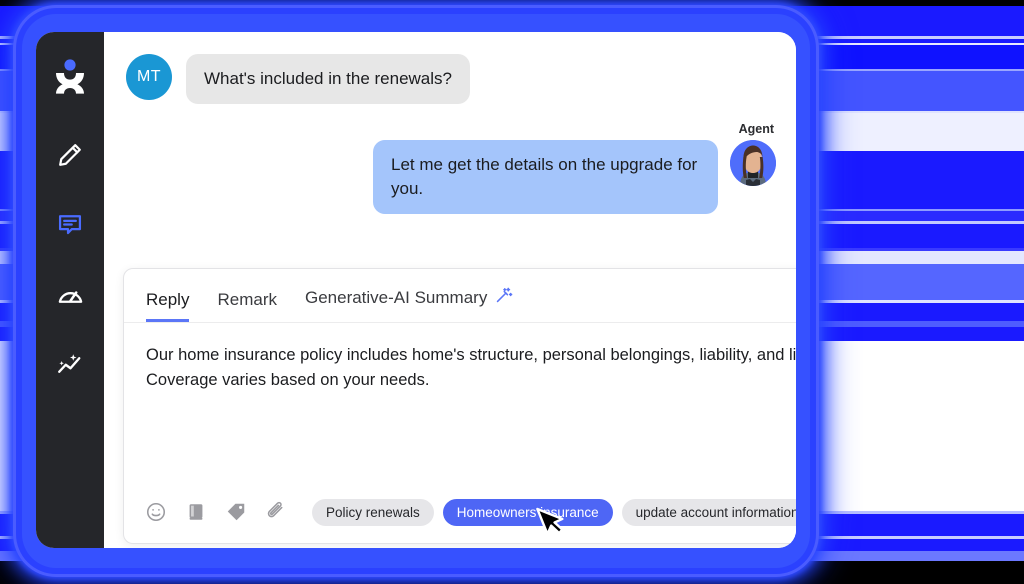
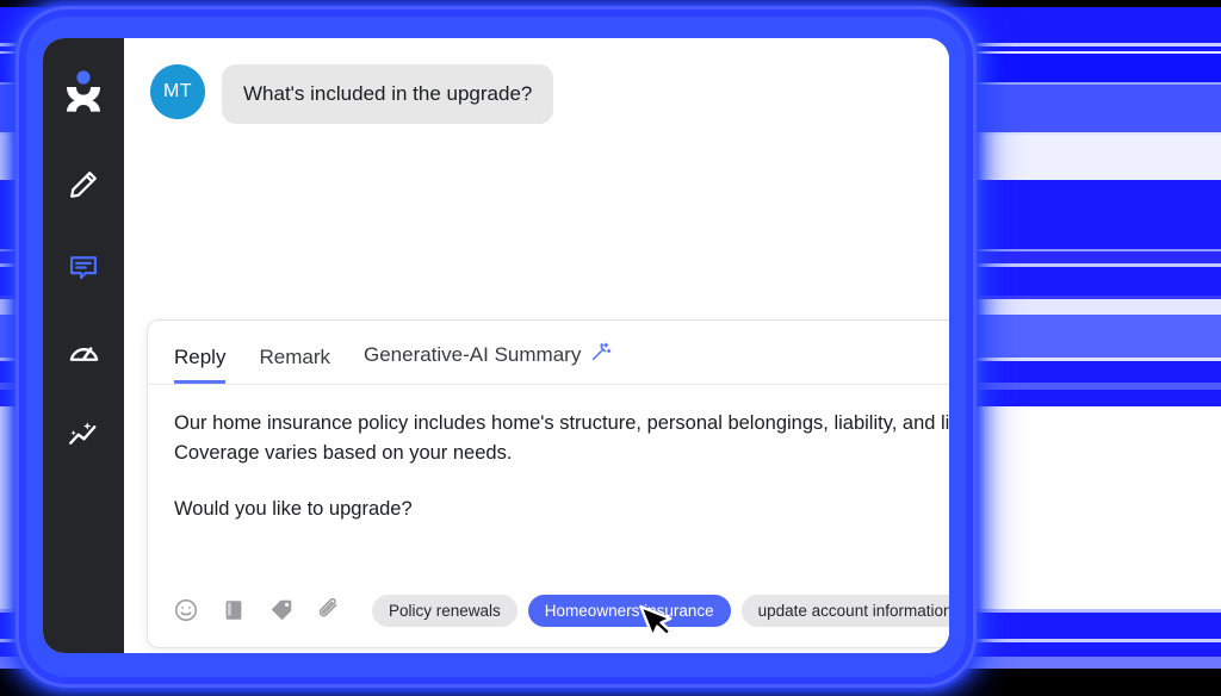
  MT
- What's included in the renewals?
+ What's included in the upgrade?
- Agent
- Let me get the details on the upgrade for you.
  Reply
  Remark
  Generative-AI Summary
  Our home insurance policy includes home's structure, personal belongings, liability, and li Coverage varies based on your needs.
+ Would you like to upgrade?
  Policy renewals
  Homeownerssurance
  update account information
